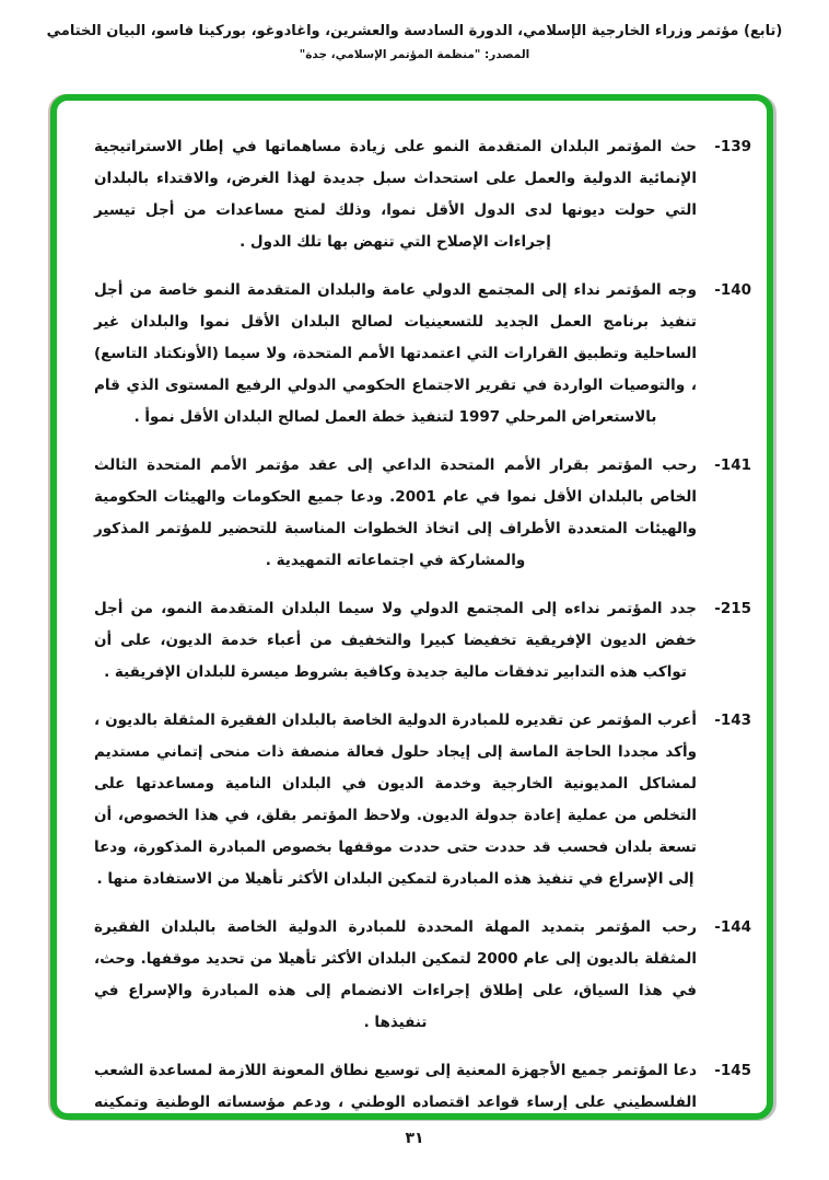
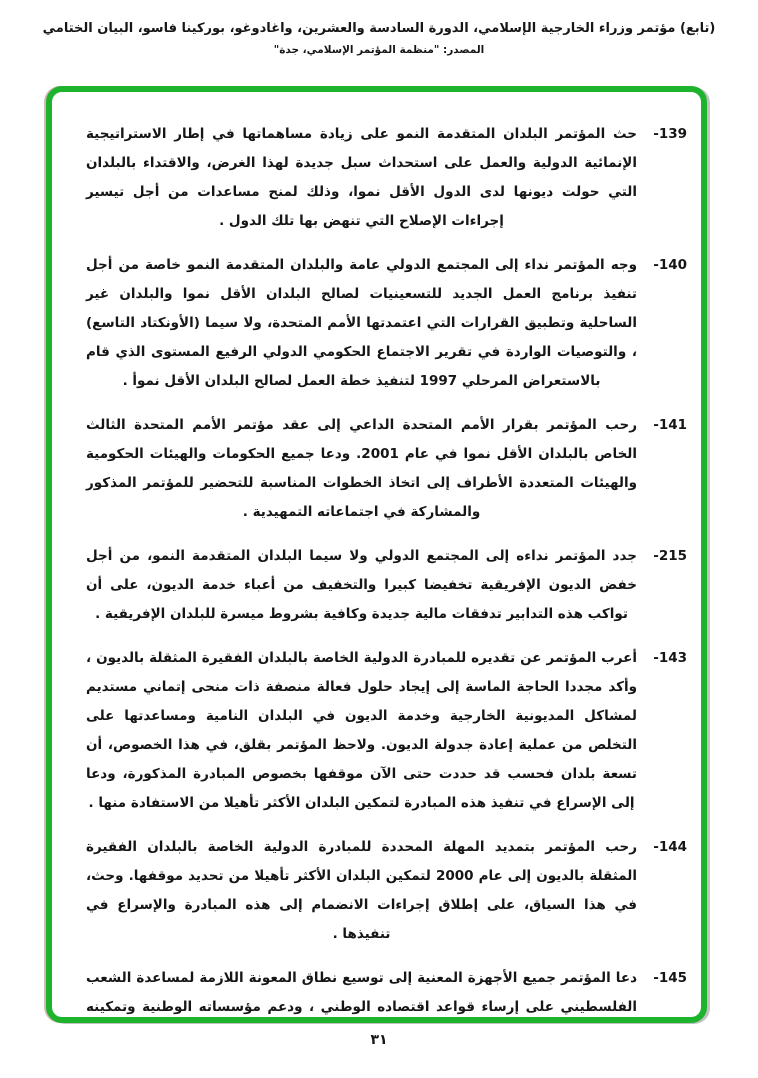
  (تابع) مؤتمر وزراء الخارجية الإسلامي، الدورة السادسة والعشرين، واغادوغو، بوركينا فاسو، البيان الختامي
  المصدر: "منظمة المؤتمر الإسلامي، جدة"
  139-
  حث المؤتمر البلدان المتقدمة النمو على زيادة مساهماتها في إطار الاستراتيجية الإنمائية الدولية والعمل على استحداث سبل جديدة لهذا الغرض، والاقتداء بالبلدان التي حولت ديونها لدى الدول الأقل نموا، وذلك لمنح مساعدات من أجل تيسير إجراءات الإصلاح التي تنهض بها تلك الدول .
  140-
  وجه المؤتمر نداء إلى المجتمع الدولي عامة والبلدان المتقدمة النمو خاصة من أجل تنفيذ برنامج العمل الجديد للتسعينيات لصالح البلدان الأقل نموا والبلدان غير الساحلية وتطبيق القرارات التي اعتمدتها الأمم المتحدة، ولا سيما (الأونكتاد التاسع) ، والتوصيات الواردة في تقرير الاجتماع الحكومي الدولي الرفيع المستوى الذي قام بالاستعراض المرحلي 1997 لتنفيذ خطة العمل لصالح البلدان الأقل نموأ .
  141-
  رحب المؤتمر بقرار الأمم المتحدة الداعي إلى عقد مؤتمر الأمم المتحدة الثالث الخاص بالبلدان الأقل نموا في عام 2001. ودعا جميع الحكومات والهيئات الحكومية والهيئات المتعددة الأطراف إلى اتخاذ الخطوات المناسبة للتحضير للمؤتمر المذكور والمشاركة في اجتماعاته التمهيدية .
  215-
  جدد المؤتمر نداءه إلى المجتمع الدولي ولا سيما البلدان المتقدمة النمو، من أجل خفض الديون الإفريقية تخفيضا كبيرا والتخفيف من أعباء خدمة الديون، على أن تواكب هذه التدابير تدفقات مالية جديدة وكافية بشروط ميسرة للبلدان الإفريقية .
  143-
- أعرب المؤتمر عن تقديره للمبادرة الدولية الخاصة بالبلدان الفقيرة المثقلة بالديون ، وأكد مجددا الحاجة الماسة إلى إيجاد حلول فعالة منصفة ذات منحى إتماني مستديم لمشاكل المديونية الخارجية وخدمة الديون في البلدان النامية ومساعدتها على التخلص من عملية إعادة جدولة الديون. ولاحظ المؤتمر بقلق، في هذا الخصوص، أن تسعة بلدان فحسب قد حددت حتى حددت موقفها بخصوص المبادرة المذكورة، ودعا إلى الإسراع في تنفيذ هذه المبادرة لتمكين البلدان الأكثر تأهيلا من الاستفادة منها .
+ أعرب المؤتمر عن تقديره للمبادرة الدولية الخاصة بالبلدان الفقيرة المثقلة بالديون ، وأكد مجددا الحاجة الماسة إلى إيجاد حلول فعالة منصفة ذات منحى إتماني مستديم لمشاكل المديونية الخارجية وخدمة الديون في البلدان النامية ومساعدتها على التخلص من عملية إعادة جدولة الديون. ولاحظ المؤتمر بقلق، في هذا الخصوص، أن تسعة بلدان فحسب قد حددت حتى الآن موقفها بخصوص المبادرة المذكورة، ودعا إلى الإسراع في تنفيذ هذه المبادرة لتمكين البلدان الأكثر تأهيلا من الاستفادة منها .
  144-
  رحب المؤتمر بتمديد المهلة المحددة للمبادرة الدولية الخاصة بالبلدان الفقيرة المثقلة بالديون إلى عام 2000 لتمكين البلدان الأكثر تأهيلا من تحديد موقفها. وحث، في هذا السياق، على إطلاق إجراءات الانضمام إلى هذه المبادرة والإسراع في تنفيذها .
  145-
  دعا المؤتمر جميع الأجهزة المعنية إلى توسيع نطاق المعونة اللازمة لمساعدة الشعب الفلسطيني على إرساء قواعد اقتصاده الوطني ، ودعم مؤسساته الوطنية وتمكينه
  ٣١
